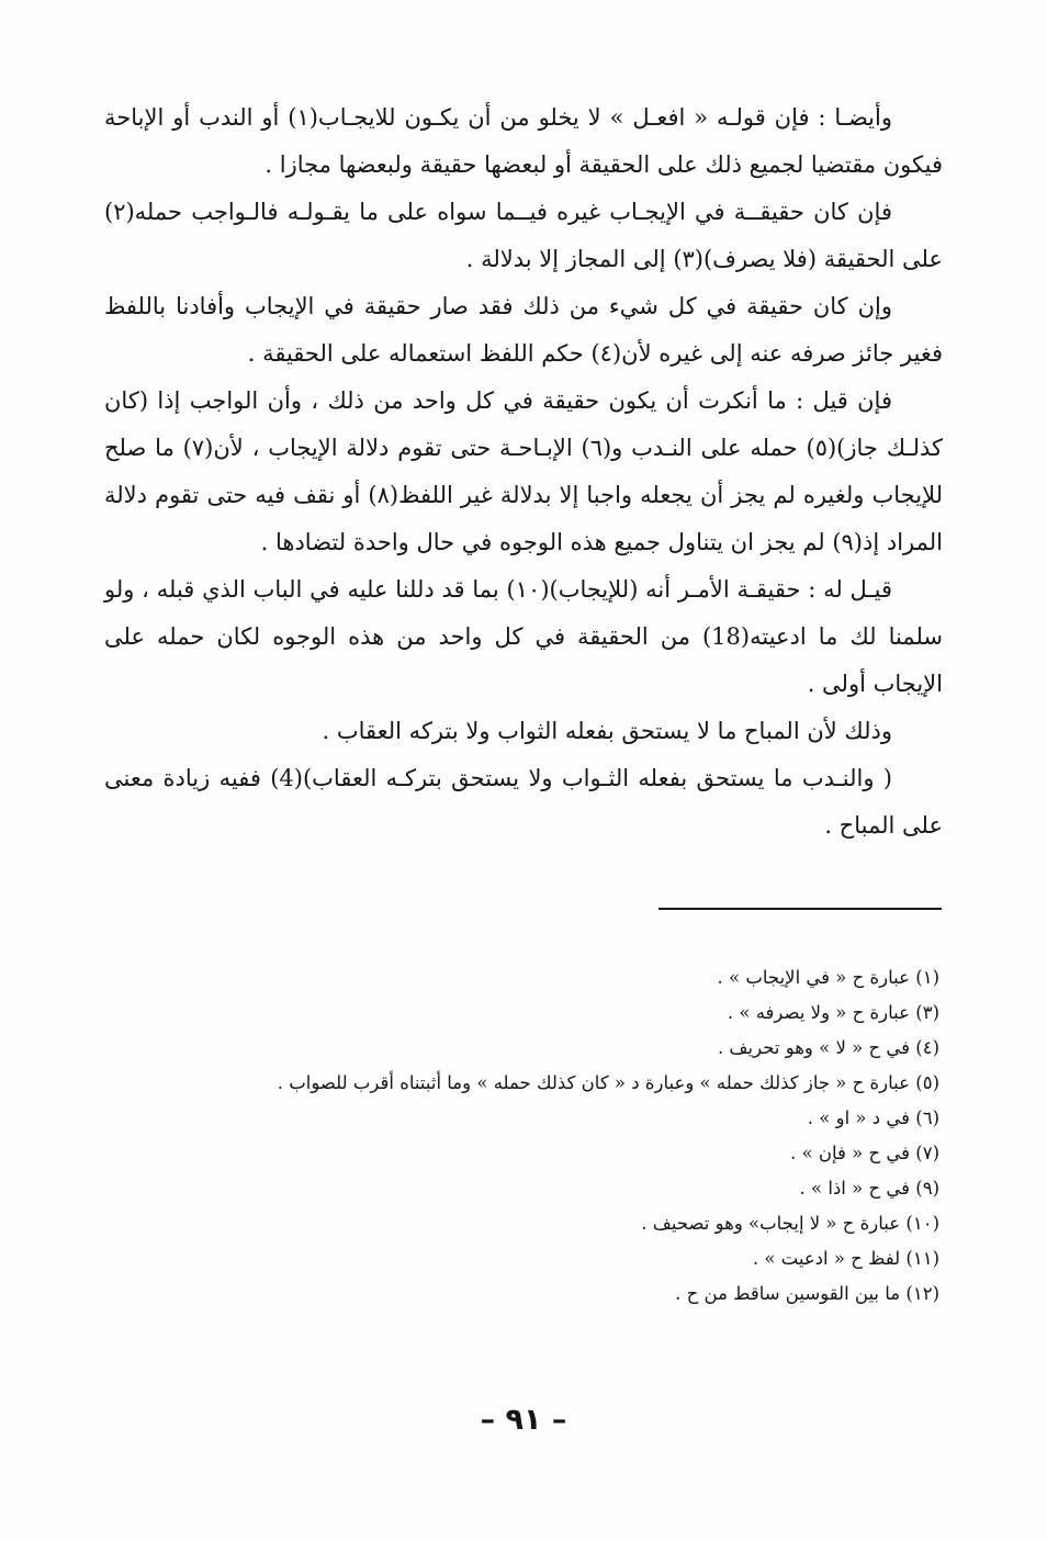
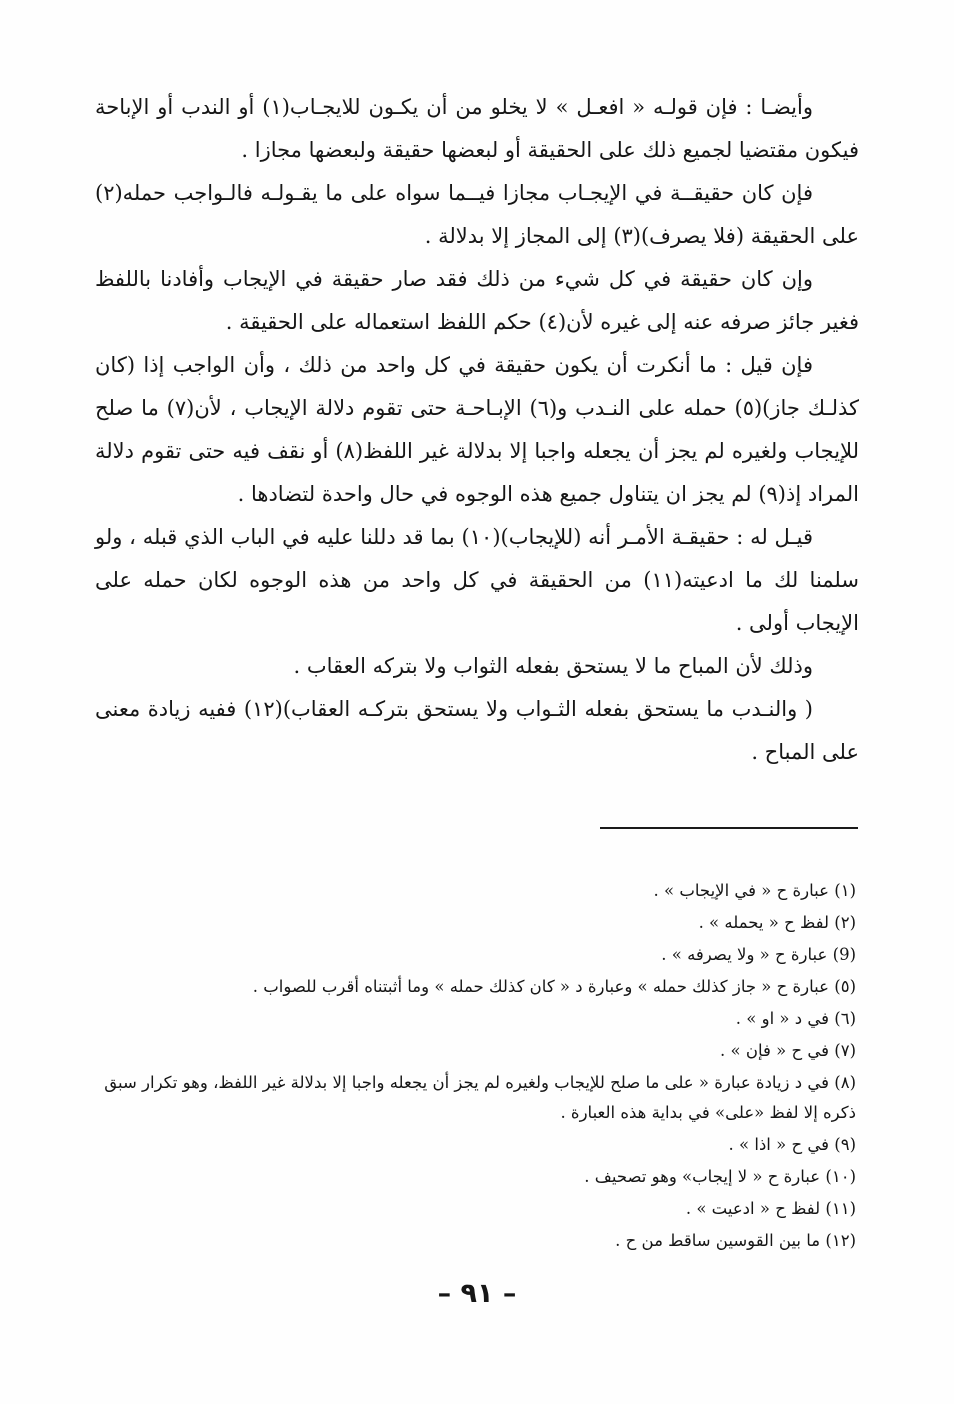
  وأيضـا : فإن قولـه « افعـل » لا يخلو من أن يكـون للايجـاب(١) أو الندب أو الإباحة فيكون مقتضيا لجميع ذلك على الحقيقة أو لبعضها حقيقة ولبعضها مجازا .
- فإن كان حقيقــة في الإيجـاب غيره فيــما سواه على ما يقـولـه فالـواجب حمله(٢) على الحقيقة (فلا يصرف)(٣) إلى المجاز إلا بدلالة .
+ فإن كان حقيقــة في الإيجـاب مجازا فيــما سواه على ما يقـولـه فالـواجب حمله(٢) على الحقيقة (فلا يصرف)(٣) إلى المجاز إلا بدلالة .
  وإن كان حقيقة في كل شيء من ذلك فقد صار حقيقة في الإيجاب وأفادنا باللفظ فغير جائز صرفه عنه إلى غيره لأن(٤) حكم اللفظ استعماله على الحقيقة .
  فإن قيل : ما أنكرت أن يكون حقيقة في كل واحد من ذلك ، وأن الواجب إذا (كان كذلـك جاز)(٥) حمله على النـدب و(٦) الإبـاحـة حتى تقوم دلالة الإيجاب ، لأن(٧) ما صلح للإيجاب ولغيره لم يجز أن يجعله واجبا إلا بدلالة غير اللفظ(٨) أو نقف فيه حتى تقوم دلالة المراد إذ(٩) لم يجز ان يتناول جميع هذه الوجوه في حال واحدة لتضادها .
- قيـل له : حقيقـة الأمـر أنه (للإيجاب)(١٠) بما قد دللنا عليه في الباب الذي قبله ، ولو سلمنا لك ما ادعيته(18) من الحقيقة في كل واحد من هذه الوجوه لكان حمله على الإيجاب أولى .
+ قيـل له : حقيقـة الأمـر أنه (للإيجاب)(١٠) بما قد دللنا عليه في الباب الذي قبله ، ولو سلمنا لك ما ادعيته(١١) من الحقيقة في كل واحد من هذه الوجوه لكان حمله على الإيجاب أولى .
  وذلك لأن المباح ما لا يستحق بفعله الثواب ولا بتركه العقاب .
- ( والنـدب ما يستحق بفعله الثـواب ولا يستحق بتركـه العقاب)(4) ففيه زيادة معنى على المباح .
+ ( والنـدب ما يستحق بفعله الثـواب ولا يستحق بتركـه العقاب)(١٢) ففيه زيادة معنى على المباح .
  (١) عبارة ح « في الإيجاب » .
+ (٢) لفظ ح « يحمله » .
- (٣) عبارة ح « ولا يصرفه » .
+ (9) عبارة ح « ولا يصرفه » .
- (٤) في ح « لا » وهو تحريف .
  (٥) عبارة ح « جاز كذلك حمله » وعبارة د « كان كذلك حمله » وما أثبتناه أقرب للصواب .
  (٦) في د « او » .
  (٧) في ح « فإن » .
+ (٨) في د زيادة عبارة « على ما صلح للإيجاب ولغيره لم يجز أن يجعله واجبا إلا بدلالة غير اللفظ، وهو تكرار سبق ذكره إلا لفظ «على» في بداية هذه العبارة .
  (٩) في ح « اذا » .
  (١٠) عبارة ح « لا إيجاب» وهو تصحيف .
  (١١) لفظ ح « ادعيت » .
  (١٢) ما بين القوسين ساقط من ح .
  – ٩١ –
